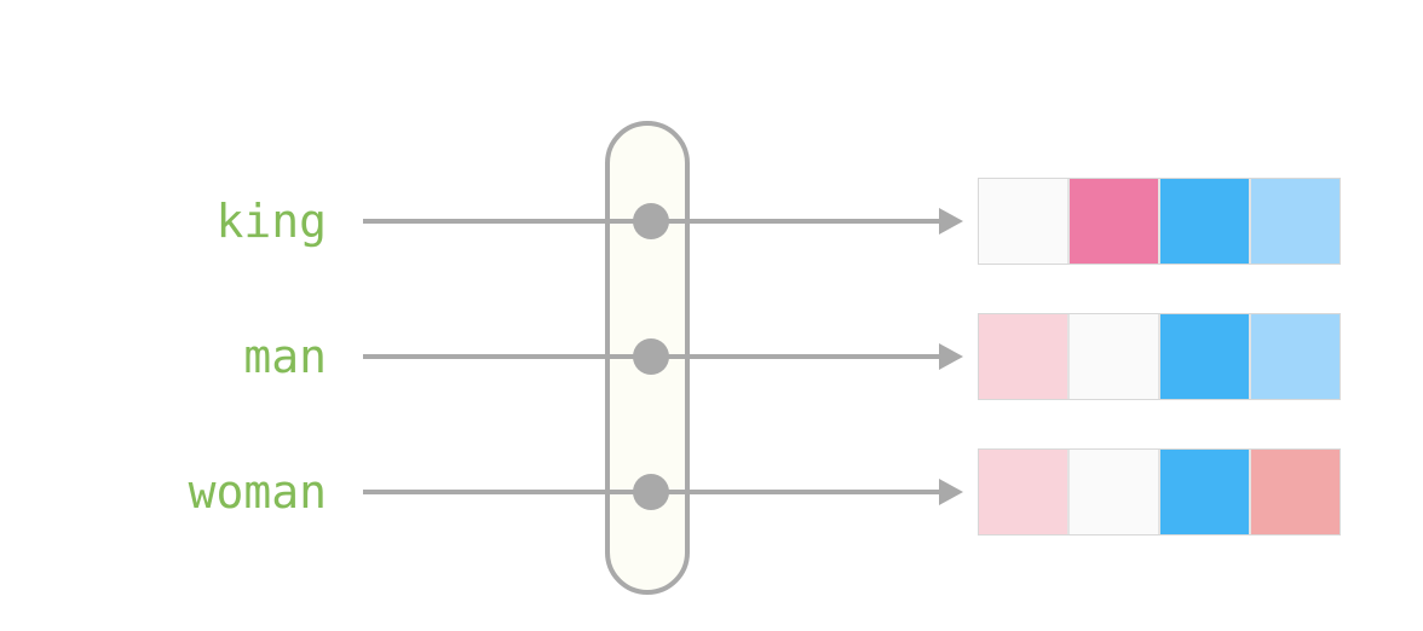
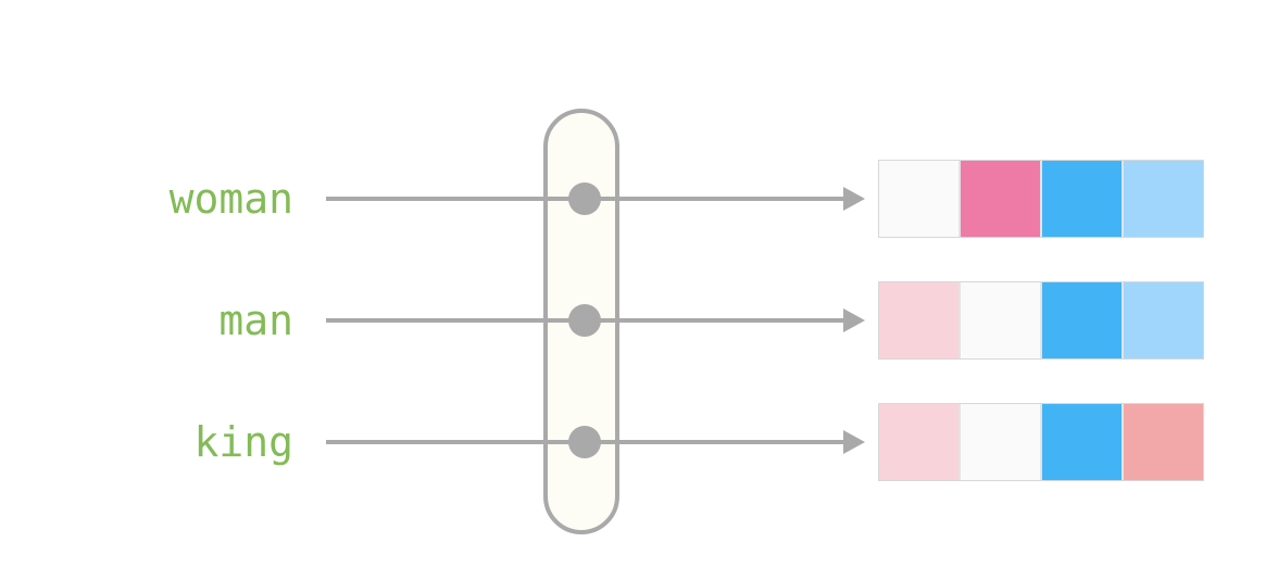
- king
+ woman
  man
- woman
+ king
